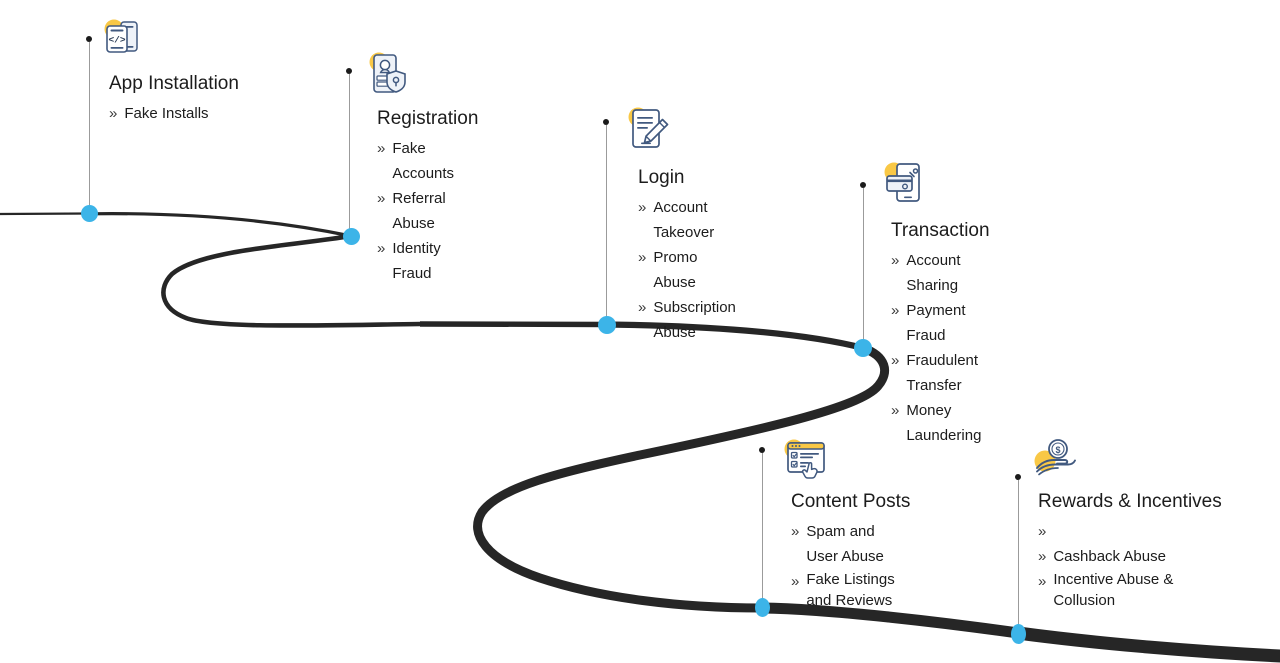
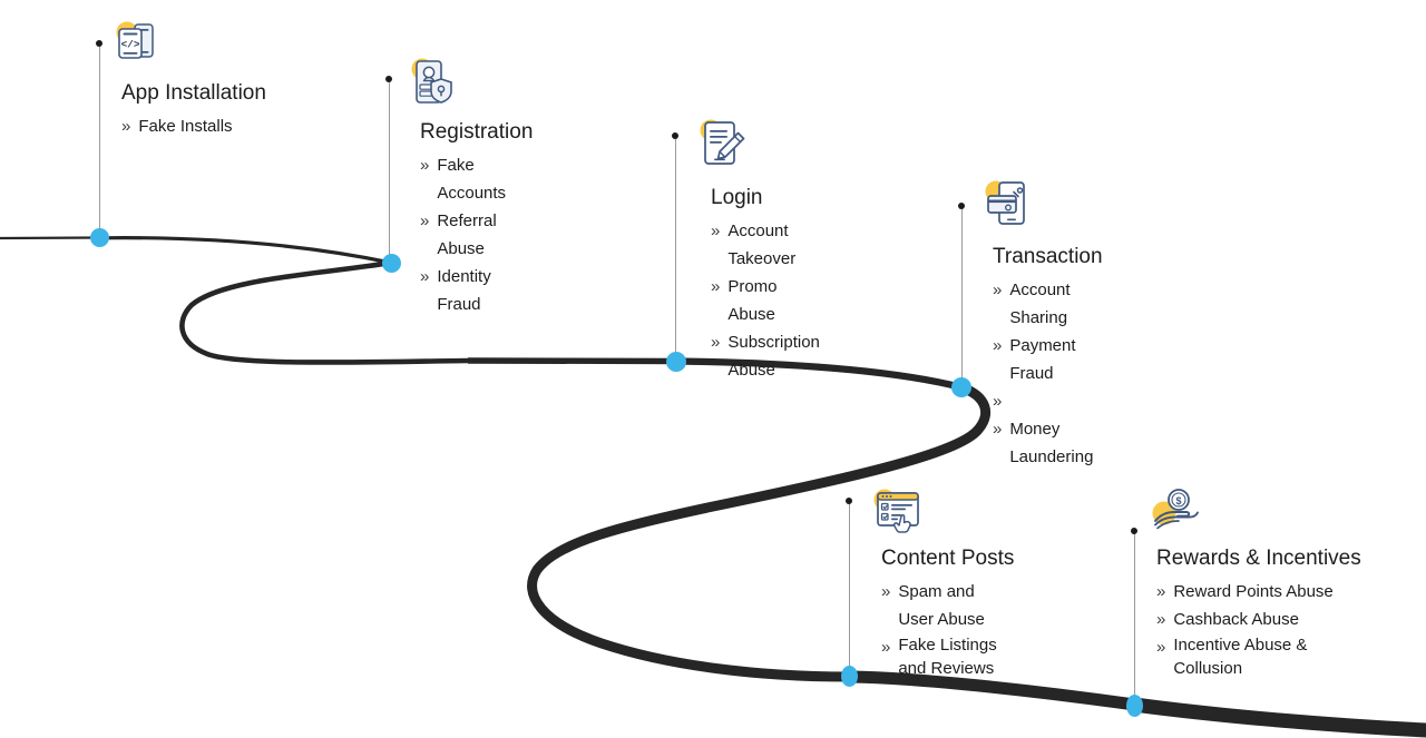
  </>
  App Installation
  »
  Fake Installs
  Registration
  »
  Fake Accounts
  »
  Referral Abuse
  »
  Identity Fraud
  Login
  »
  Account Takeover
  »
  Promo Abuse
  »
  Subscription Abuse
  Transaction
  »
  Account Sharing
  »
  Payment Fraud
  »
- Fraudulent Transfer
  »
  Money Laundering
  Content Posts
  »
  Spam and User Abuse
  »
  Fake Listings and Reviews
  $
  Rewards & Incentives
  »
+ Reward Points Abuse
  »
  Cashback Abuse
  »
  Incentive Abuse & Collusion
